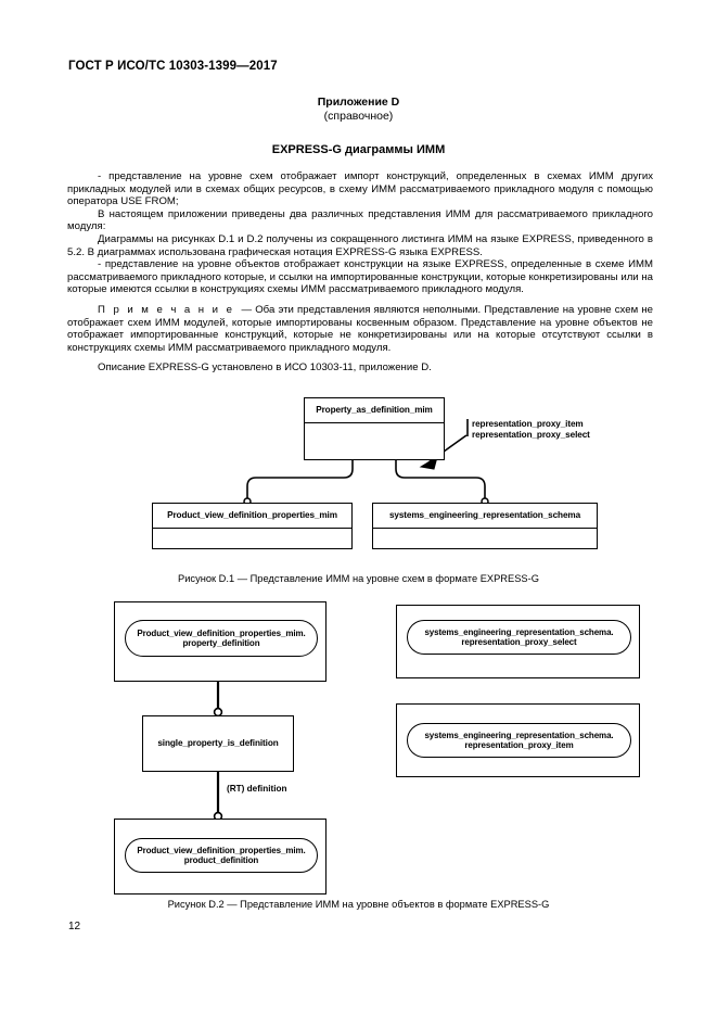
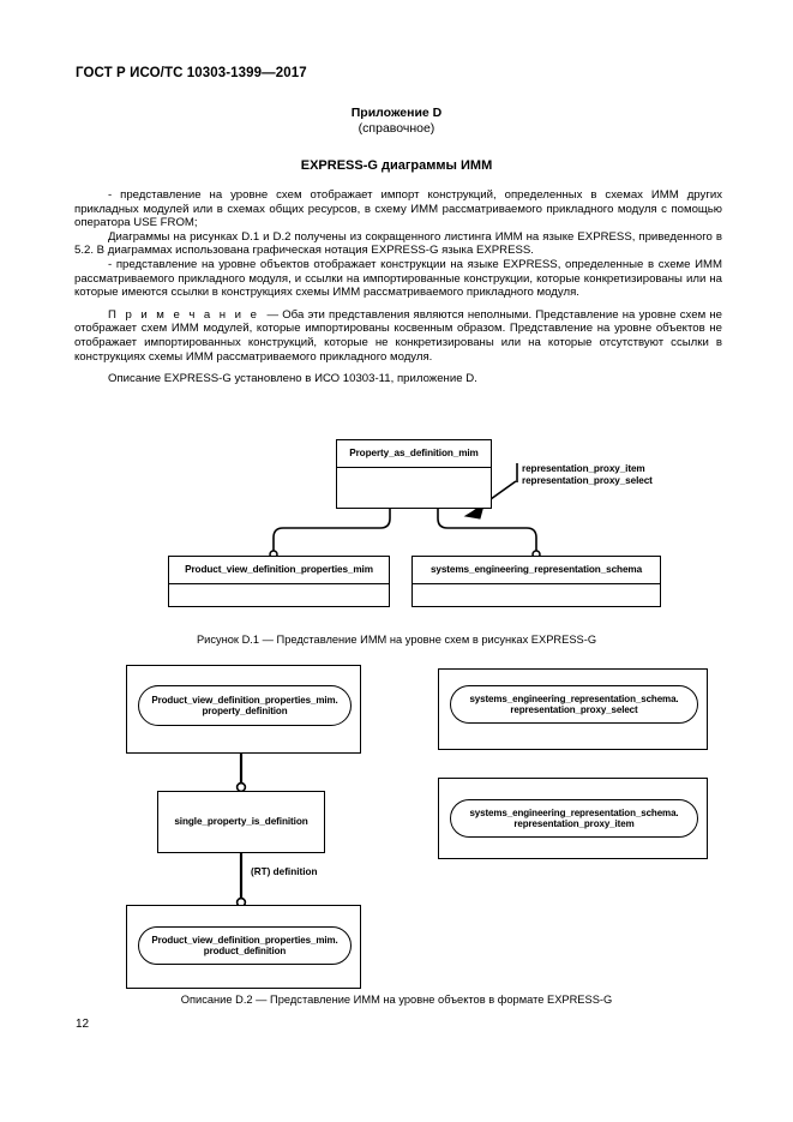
  ГОСТ Р ИСО/ТС 10303-1399—2017
  Приложение D
  (справочное)
  EXPRESS-G диаграммы ИММ
  - представление на уровне схем отображает импорт конструкций, определенных в схемах ИММ других прикладных модулей или в схемах общих ресурсов, в схему ИММ рассматриваемого прикладного модуля с помощью оператора USE FROM;
- В настоящем приложении приведены два различных представления ИММ для рассматриваемого прикладного модуля:
  Диаграммы на рисунках D.1 и D.2 получены из сокращенного листинга ИММ на языке EXPRESS, приведенного в 5.2. В диаграммах использована графическая нотация EXPRESS-G языка EXPRESS.
- - представление на уровне объектов отображает конструкции на языке EXPRESS, определенные в схеме ИММ рассматриваемого прикладного которые, и ссылки на импортированные конструкции, которые конкретизированы или на которые имеются ссылки в конструкциях схемы ИММ рассматриваемого прикладного модуля.
+ - представление на уровне объектов отображает конструкции на языке EXPRESS, определенные в схеме ИММ рассматриваемого прикладного модуля, и ссылки на импортированные конструкции, которые конкретизированы или на которые имеются ссылки в конструкциях схемы ИММ рассматриваемого прикладного модуля.
- П р и м е ч а н и е — Оба эти представления являются неполными. Представление на уровне схем не отображает схем ИММ модулей, которые импортированы косвенным образом. Представление на уровне объектов не отображает импортированные конструкций, которые не конкретизированы или на которые отсутствуют ссылки в конструкциях схемы ИММ рассматриваемого прикладного модуля.
+ П р и м е ч а н и е — Оба эти представления являются неполными. Представление на уровне схем не отображает схем ИММ модулей, которые импортированы косвенным образом. Представление на уровне объектов не отображает импортированных конструкций, которые не конкретизированы или на которые отсутствуют ссылки в конструкциях схемы ИММ рассматриваемого прикладного модуля.
  Описание EXPRESS-G установлено в ИСО 10303-11, приложение D.
  Property_as_definition_mim
  representation_proxy_item
  representation_proxy_select
  Product_view_definition_properties_mim
  systems_engineering_representation_schema
- Рисунок D.1 — Представление ИММ на уровне схем в формате EXPRESS-G
+ Рисунок D.1 — Представление ИММ на уровне схем в рисунках EXPRESS-G
  Product_view_definition_properties_mim.
  property_definition
  systems_engineering_representation_schema.
  representation_proxy_select
  single_property_is_definition
  systems_engineering_representation_schema.
  representation_proxy_item
  (RT) definition
  Product_view_definition_properties_mim.
  product_definition
- Рисунок D.2 — Представление ИММ на уровне объектов в формате EXPRESS-G
+ Описание D.2 — Представление ИММ на уровне объектов в формате EXPRESS-G
  12
